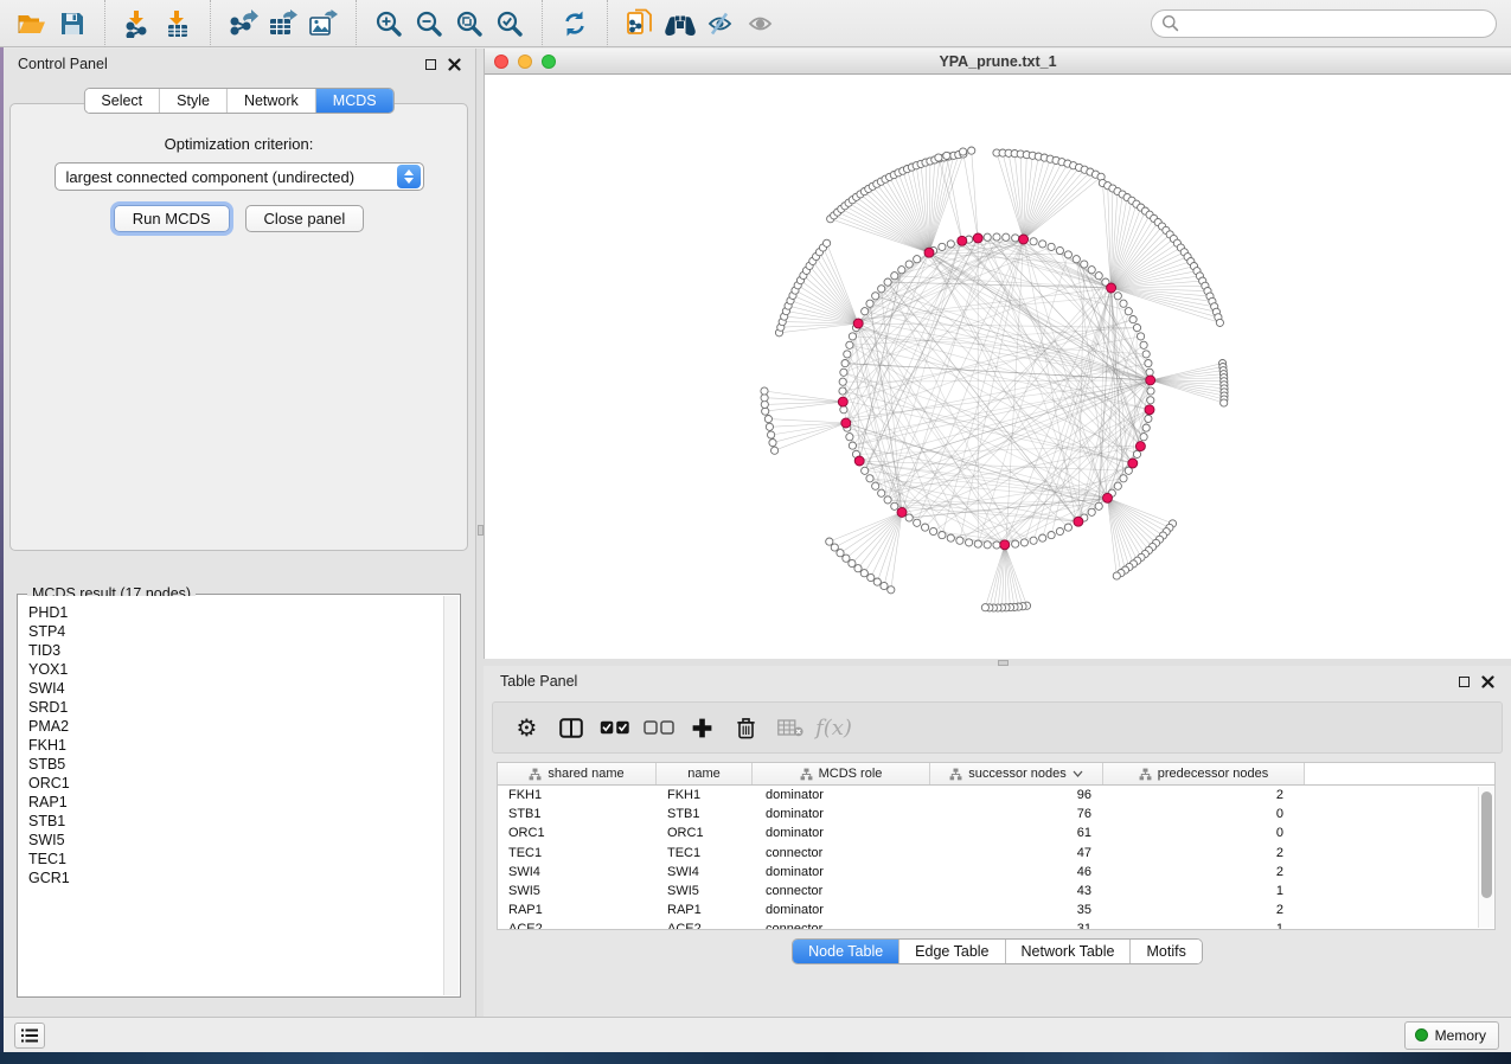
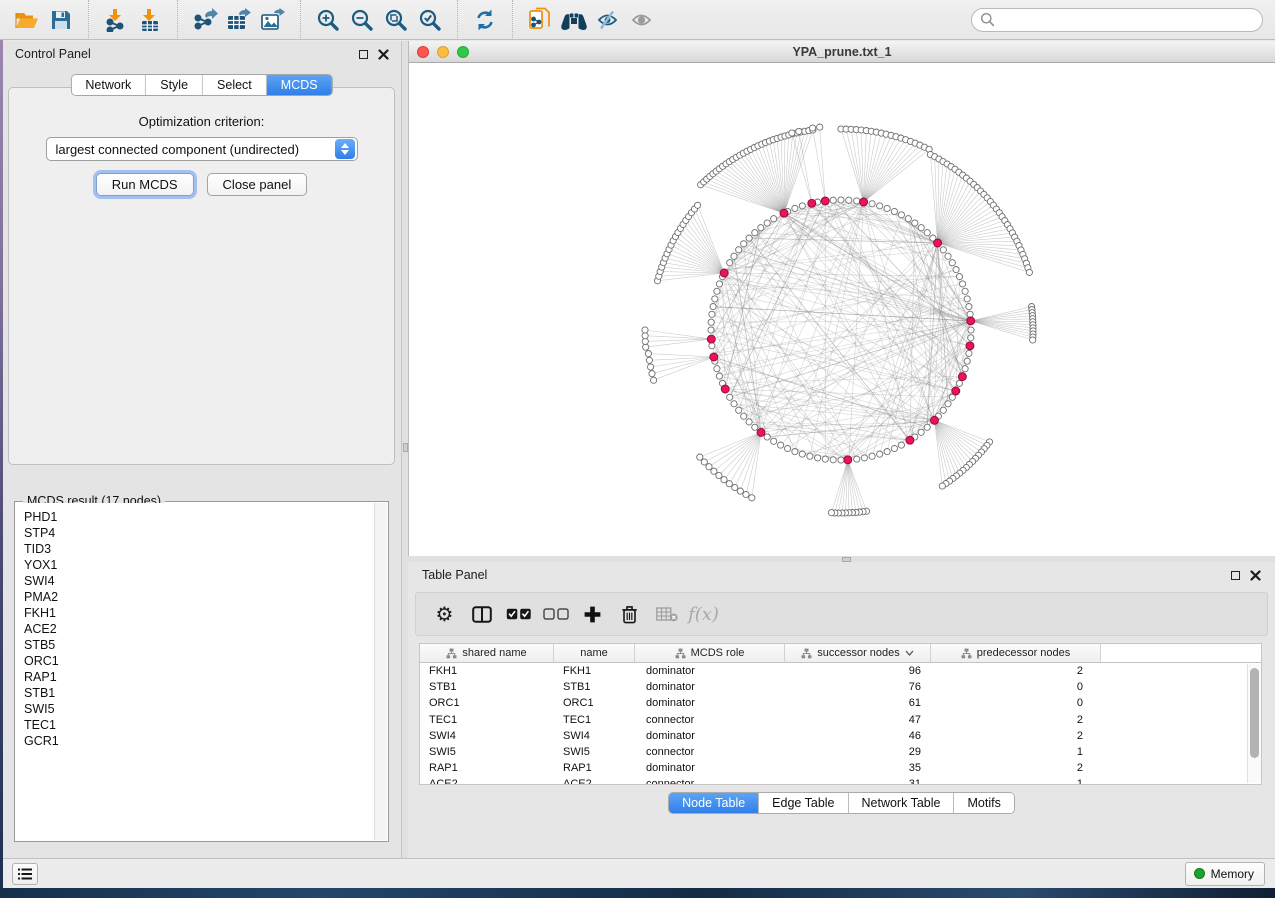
  Control Panel
- Select
+ Network
  Style
- Network
+ Select
  MCDS
  Optimization criterion:
  largest connected component (undirected)
  Run MCDS
  Close panel
  MCDS result (17 nodes)
  PHD1
  STP4
  TID3
  YOX1
  SWI4
- SRD1
  PMA2
  FKH1
+ ACE2
  STB5
  ORC1
  RAP1
  STB1
  SWI5
  TEC1
  GCR1
  YPA_prune.txt_1
  Table Panel
  ⚙
  f(x)
  shared name
  name
  MCDS role
  successor nodes
  predecessor nodes
  FKH1
  FKH1
  dominator
  96
  2
  STB1
  STB1
  dominator
  76
  0
  ORC1
  ORC1
  dominator
  61
  0
  TEC1
  TEC1
  connector
  47
  2
  SWI4
  SWI4
  dominator
  46
  2
  SWI5
  SWI5
  connector
- 43
+ 29
  1
  RAP1
  RAP1
  dominator
  35
  2
  Node Table
  Edge Table
  Network Table
  Motifs
  Memory
